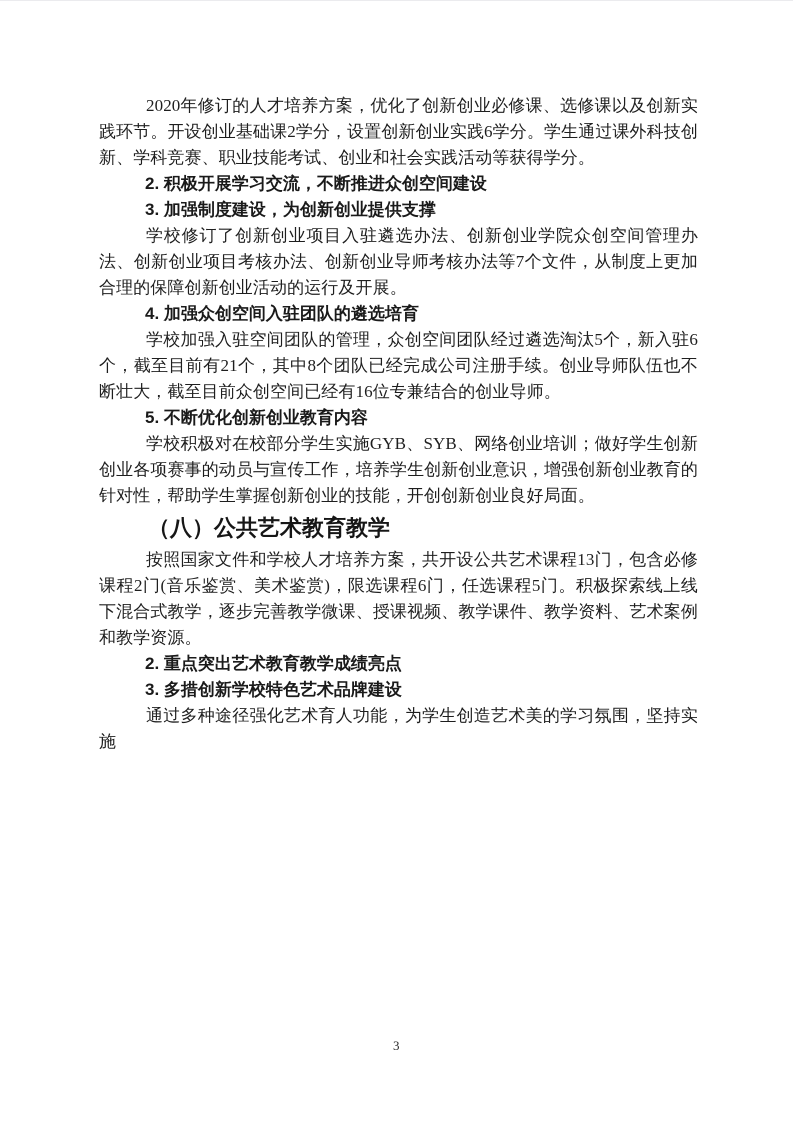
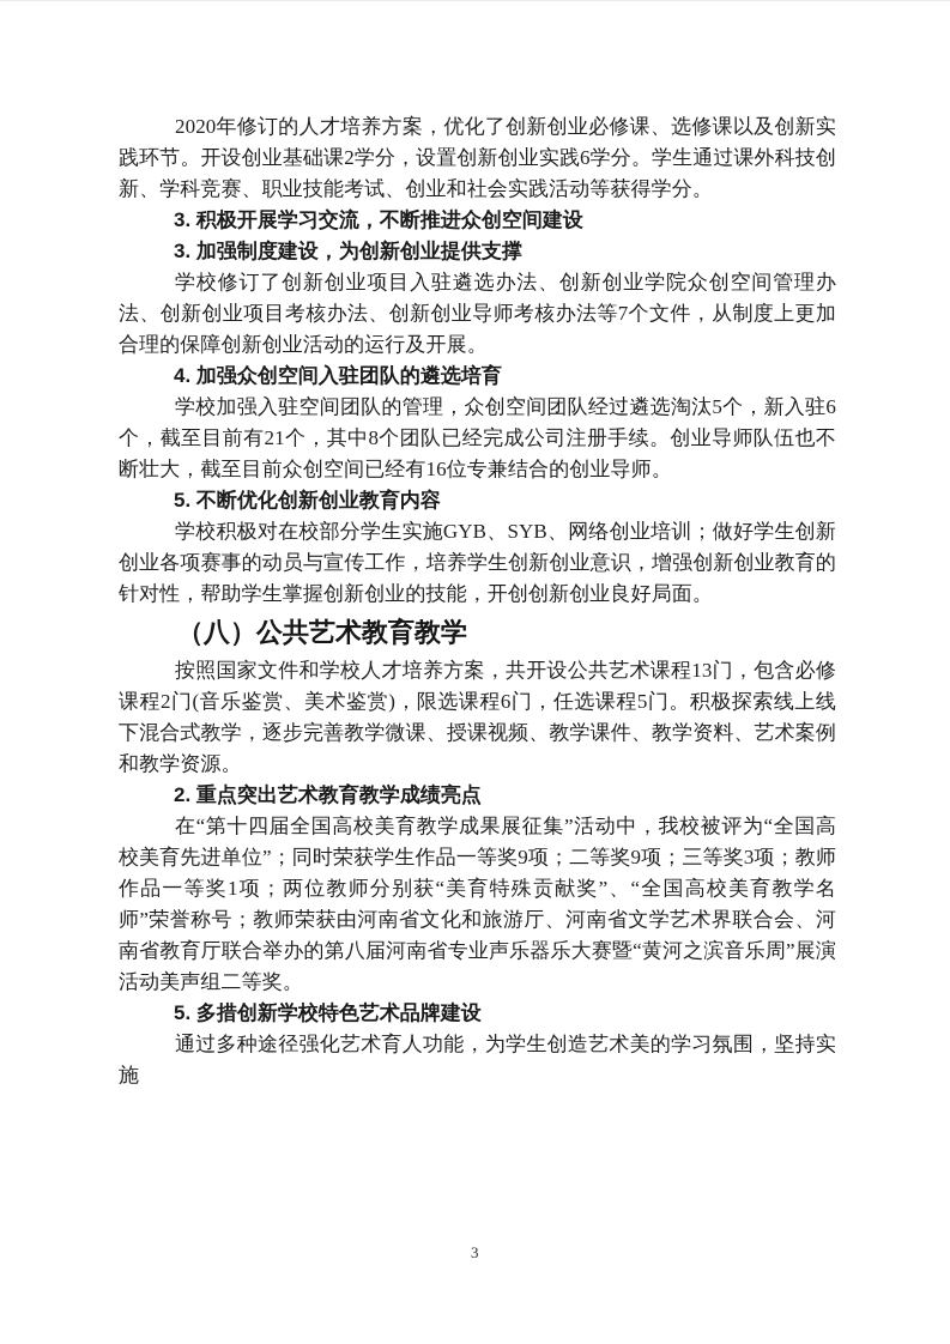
  2020年修订的人才培养方案，优化了创新创业必修课、选修课以及创新实践环节。开设创业基础课2学分，设置创新创业实践6学分。学生通过课外科技创新、学科竞赛、职业技能考试、创业和社会实践活动等获得学分。
- 2. 积极开展学习交流，不断推进众创空间建设
+ 3. 积极开展学习交流，不断推进众创空间建设
  3. 加强制度建设，为创新创业提供支撑
  学校修订了创新创业项目入驻遴选办法、创新创业学院众创空间管理办法、创新创业项目考核办法、创新创业导师考核办法等7个文件，从制度上更加合理的保障创新创业活动的运行及开展。
  4. 加强众创空间入驻团队的遴选培育
  学校加强入驻空间团队的管理，众创空间团队经过遴选淘汰5个，新入驻6个，截至目前有21个，其中8个团队已经完成公司注册手续。创业导师队伍也不断壮大，截至目前众创空间已经有16位专兼结合的创业导师。
  5. 不断优化创新创业教育内容
  学校积极对在校部分学生实施GYB、SYB、网络创业培训；做好学生创新创业各项赛事的动员与宣传工作，培养学生创新创业意识，增强创新创业教育的针对性，帮助学生掌握创新创业的技能，开创创新创业良好局面。
  （八）公共艺术教育教学
  按照国家文件和学校人才培养方案，共开设公共艺术课程13门，包含必修课程2门(音乐鉴赏、美术鉴赏)，限选课程6门，任选课程5门。积极探索线上线下混合式教学，逐步完善教学微课、授课视频、教学课件、教学资料、艺术案例和教学资源。
  2. 重点突出艺术教育教学成绩亮点
+ 在“第十四届全国高校美育教学成果展征集”活动中，我校被评为“全国高校美育先进单位”；同时荣获学生作品一等奖9项；二等奖9项；三等奖3项；教师作品一等奖1项；两位教师分别获“美育特殊贡献奖”、“全国高校美育教学名师”荣誉称号；教师荣获由河南省文化和旅游厅、河南省文学艺术界联合会、河南省教育厅联合举办的第八届河南省专业声乐器乐大赛暨“黄河之滨音乐周”展演活动美声组二等奖。
- 3. 多措创新学校特色艺术品牌建设
+ 5. 多措创新学校特色艺术品牌建设
  通过多种途径强化艺术育人功能，为学生创造艺术美的学习氛围，坚持实施
  3
